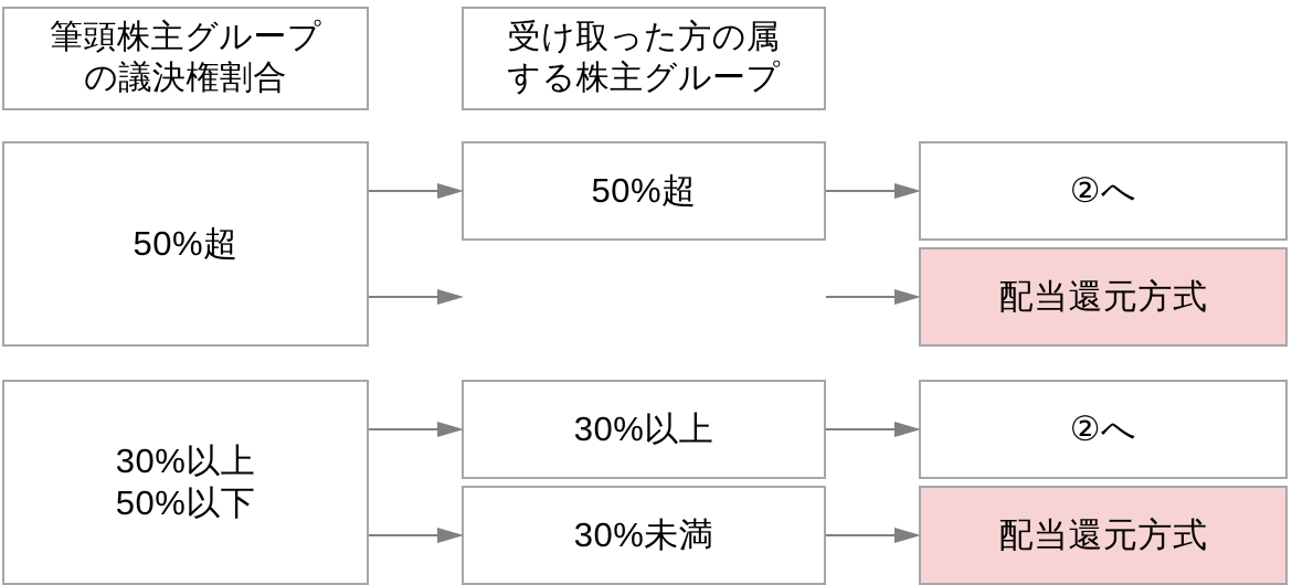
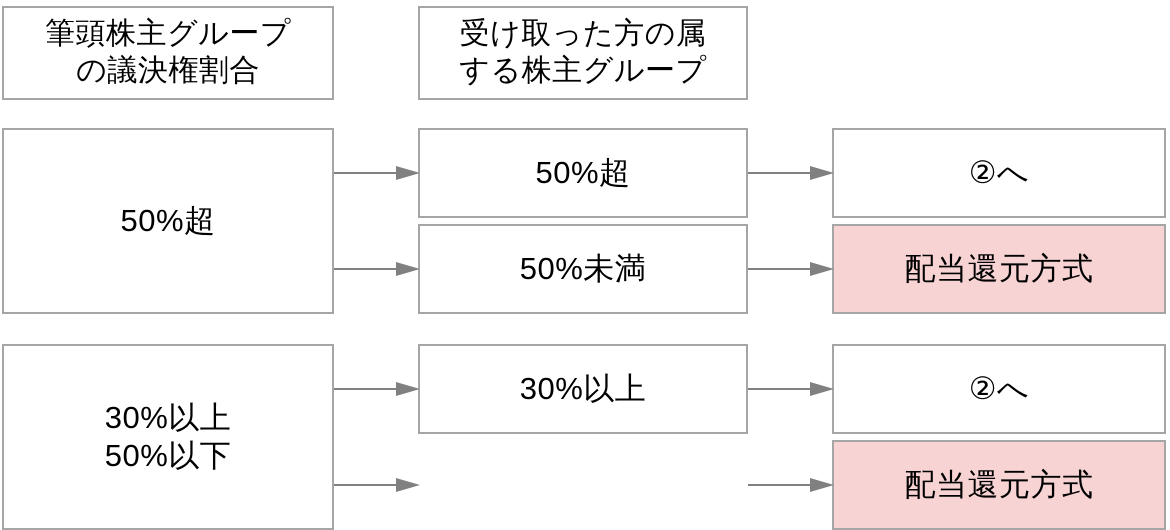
  筆頭株主グループ
  の議決権割合
  受け取った方の属
  する株主グループ
  50%超
  50%超
+ 50%未満
  ②へ
  配当還元方式
  30%以上
  50%以下
  30%以上
- 30%未満
  ②へ
  配当還元方式
